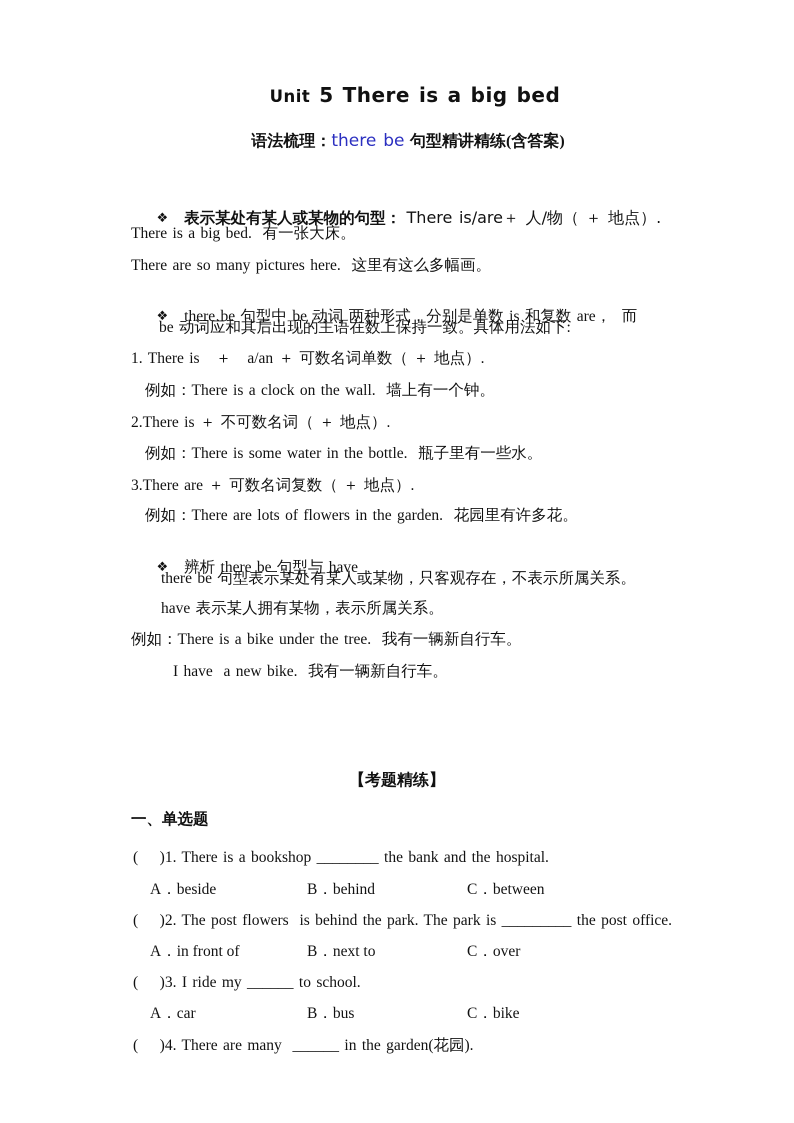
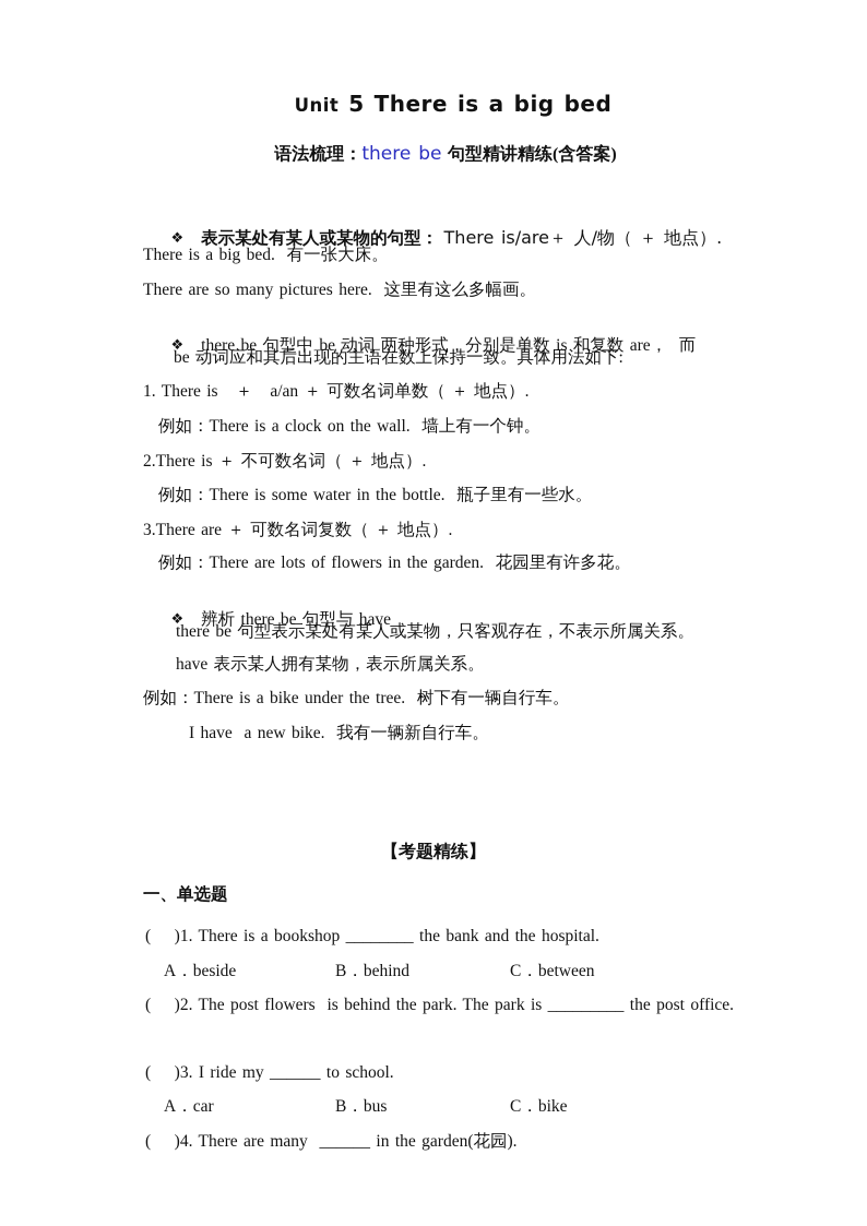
  Unit 5 There is a big bed
  语法梳理：there be 句型精讲精练(含答案)
  ❖ 表示某处有某人或某物的句型： There is/are＋ 人/物（ ＋ 地点）.
  There is a big bed. 有一张大床。
  There are so many pictures here. 这里有这么多幅画。
  ❖ there be 句型中 be 动词 两种形式，分别是单数 is 和复数 are， 而
  be 动词应和其后出现的主语在数上保持一致。具体用法如下:
  1. There is ＋ a/an ＋ 可数名词单数（ ＋ 地点）.
  例如：There is a clock on the wall. 墙上有一个钟。
  2.There is ＋ 不可数名词（ ＋ 地点）.
  例如：There is some water in the bottle. 瓶子里有一些水。
  3.There are ＋ 可数名词复数（ ＋ 地点）.
  例如：There are lots of flowers in the garden. 花园里有许多花。
  ❖ 辨析 there be 句型与 have
  there be 句型表示某处有某人或某物，只客观存在，不表示所属关系。
  have 表示某人拥有某物，表示所属关系。
- 例如：There is a bike under the tree. 我有一辆新自行车。
+ 例如：There is a bike under the tree. 树下有一辆自行车。
  I have a new bike. 我有一辆新自行车。
  【考题精练】
  一、单选题
  ( )1. There is a bookshop ________ the bank and the hospital.
  A．beside
  B．behind
  C．between
  ( )2. The post flowers is behind the park. The park is _________ the post office.
- A．in front of
- B．next to
- C．over
  ( )3. I ride my ______ to school.
  A．car
  B．bus
  C．bike
  ( )4. There are many ______ in the garden(花园).
